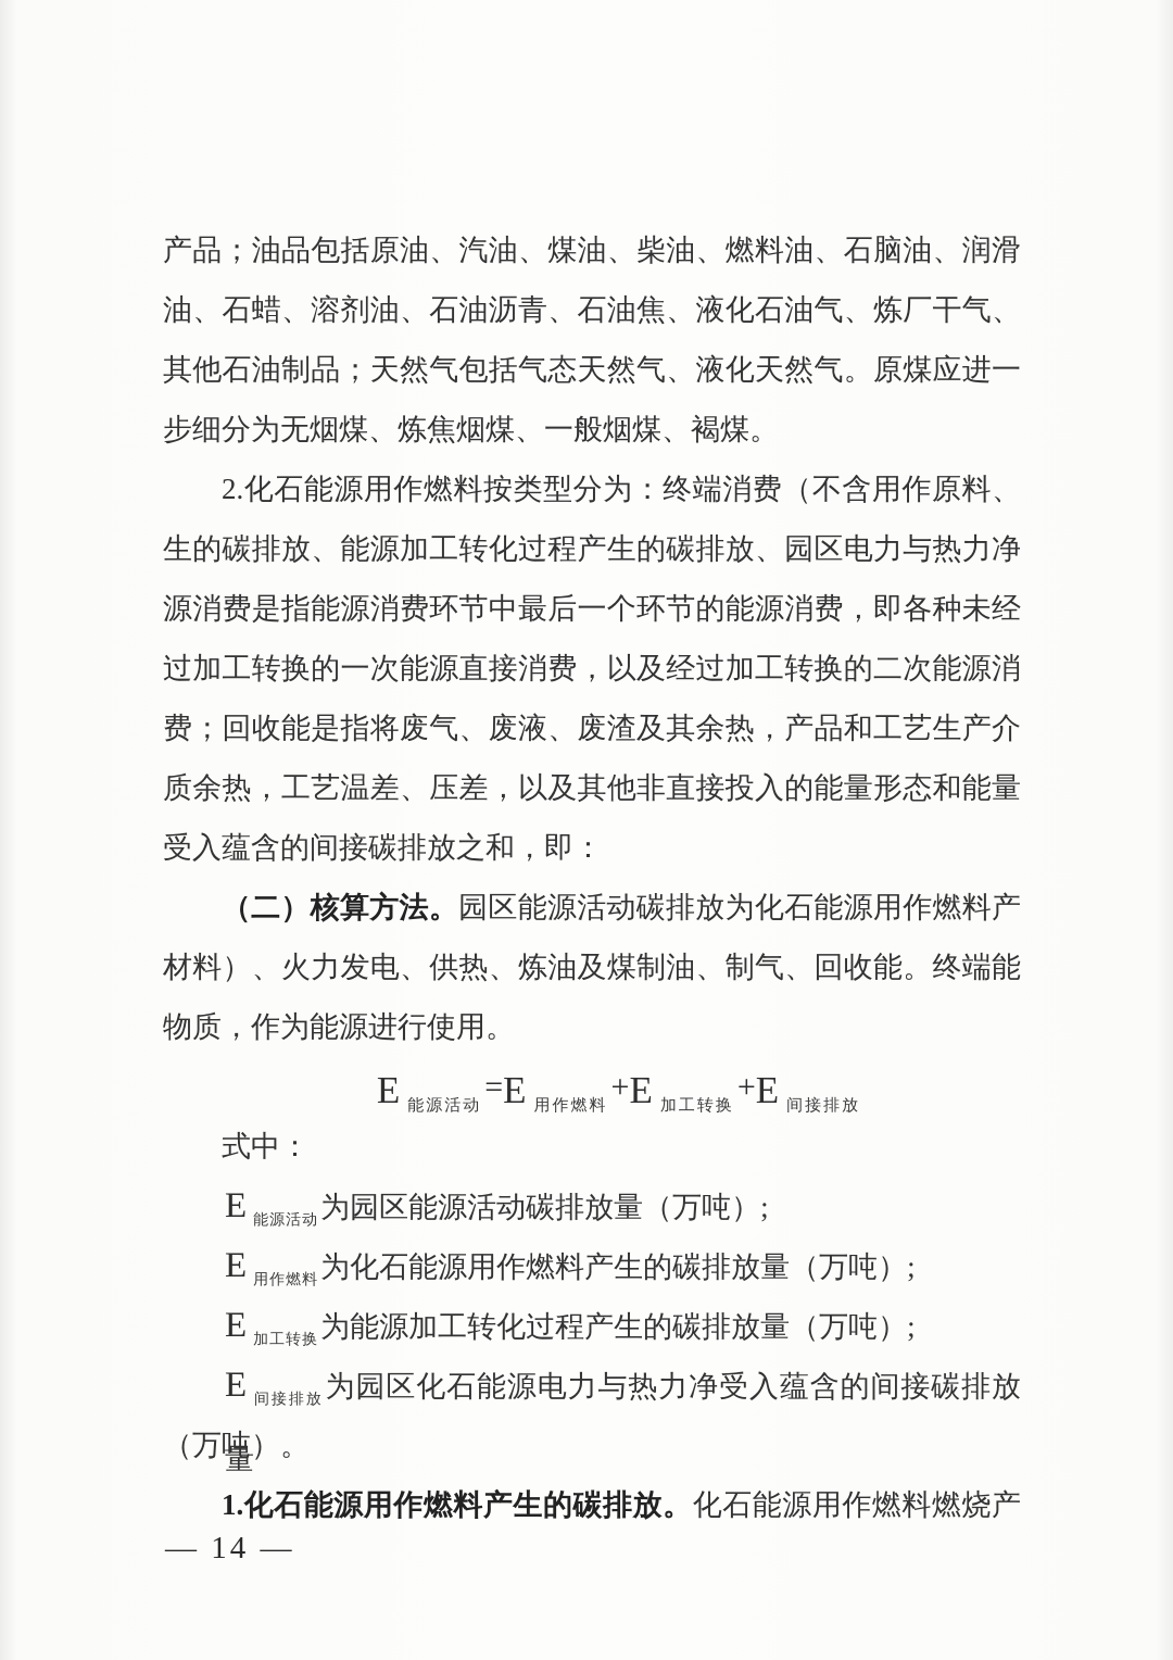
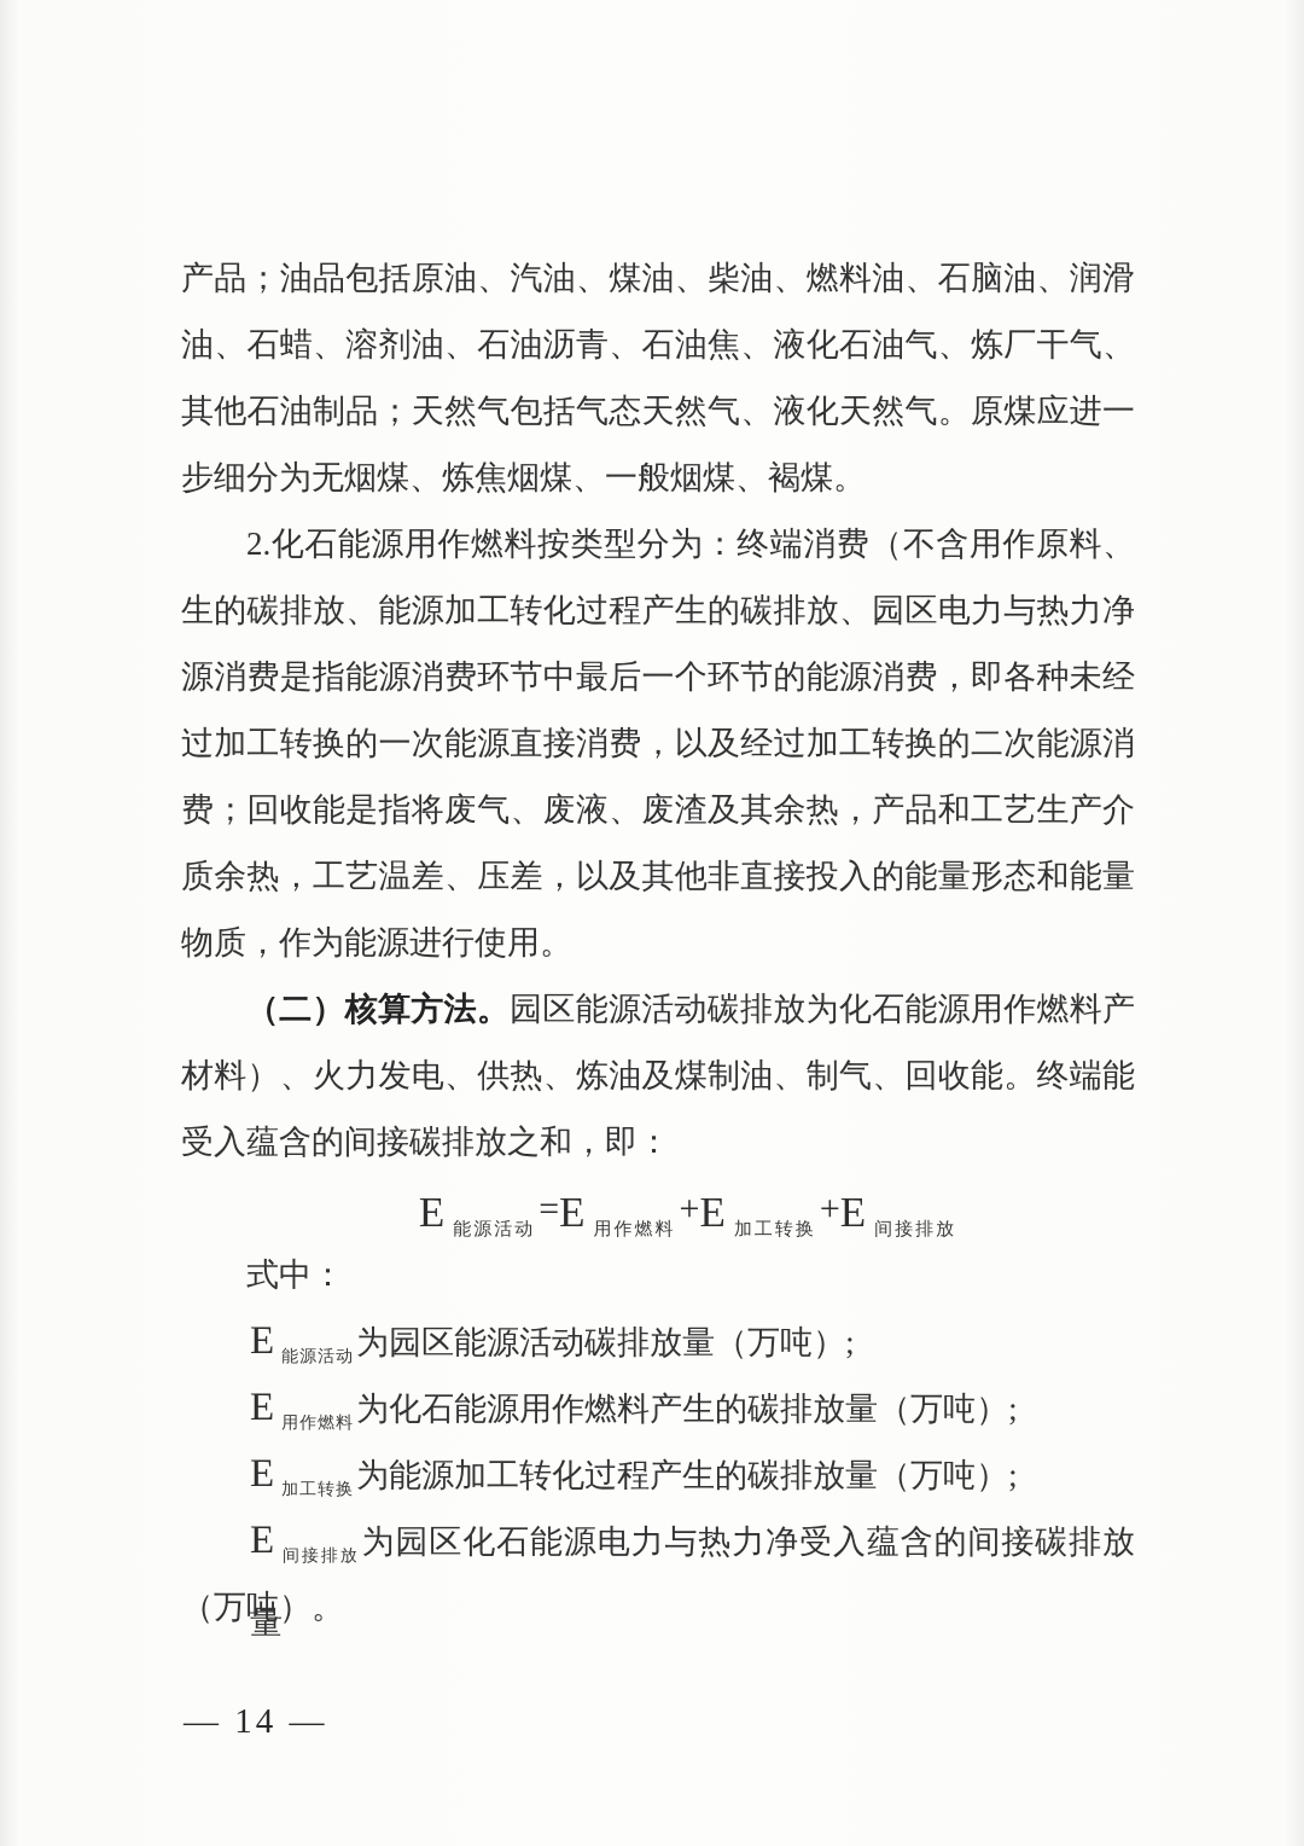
  产品；油品包括原油、汽油、煤油、柴油、燃料油、石脑油、润滑
  油、石蜡、溶剂油、石油沥青、石油焦、液化石油气、炼厂干气、
  其他石油制品；天然气包括气态天然气、液化天然气。原煤应进一
  步细分为无烟煤、炼焦烟煤、一般烟煤、褐煤。
  2.化石能源用作燃料按类型分为：终端消费（不含用作原料、
  生的碳排放、能源加工转化过程产生的碳排放、园区电力与热力净
  源消费是指能源消费环节中最后一个环节的能源消费，即各种未经
  过加工转换的一次能源直接消费，以及经过加工转换的二次能源消
  费；回收能是指将废气、废液、废渣及其余热，产品和工艺生产介
  质余热，工艺温差、压差，以及其他非直接投入的能量形态和能量
- 受入蕴含的间接碳排放之和，即：
+ 物质，作为能源进行使用。
  （二）核算方法。园区能源活动碳排放为化石能源用作燃料产
  材料）、火力发电、供热、炼油及煤制油、制气、回收能。终端能
- 物质，作为能源进行使用。
+ 受入蕴含的间接碳排放之和，即：
  E 能源活动=E 用作燃料+E 加工转换+E 间接排放
  式中：
  E 能源活动为园区能源活动碳排放量（万吨）;
  E 用作燃料为化石能源用作燃料产生的碳排放量（万吨）;
  E 加工转换为能源加工转化过程产生的碳排放量（万吨）;
  E 间接排放为园区化石能源电力与热力净受入蕴含的间接碳排放量
  （万吨）。
- 1.化石能源用作燃料产生的碳排放。化石能源用作燃料燃烧产
  — 14 —
